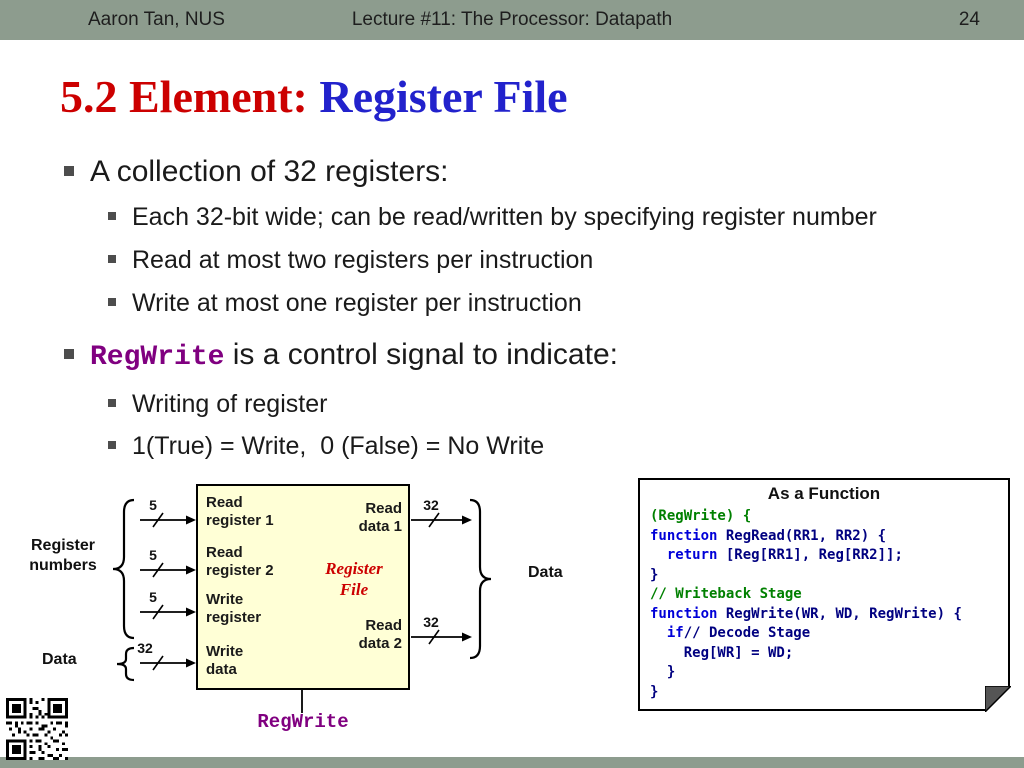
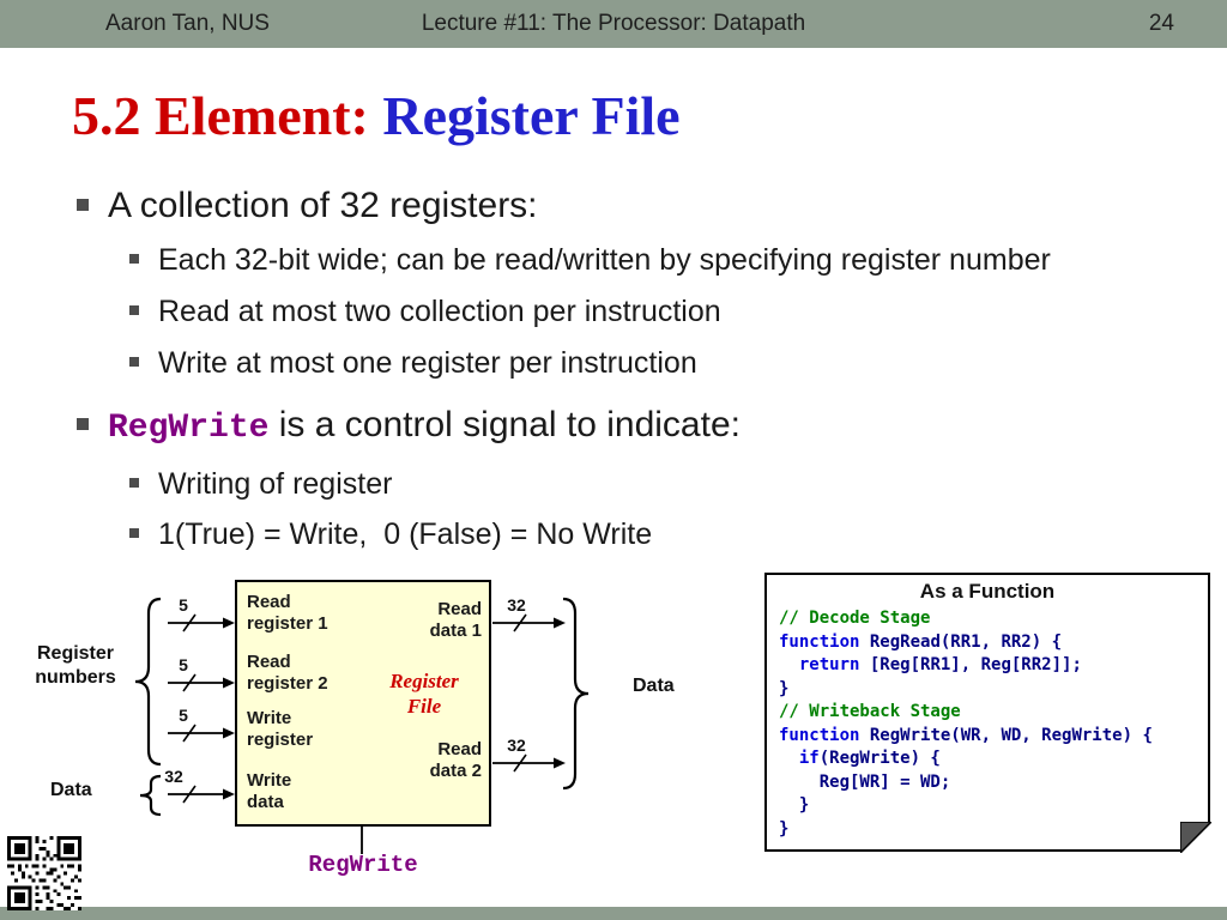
  Lecture #11: The Processor: Datapath
  Aaron Tan, NUS
  24
  5.2 Element: Register File
  A collection of 32 registers:
  Each 32-bit wide; can be read/written by specifying register number
- Read at most two registers per instruction
+ Read at most two collection per instruction
  Write at most one register per instruction
  RegWrite is a control signal to indicate:
  Writing of register
  1(True) = Write, 0 (False) = No Write
  Read
  register 1
  Read
  register 2
  Write
  register
  Write
  data
  Read
  data 1
  Read
  data 2
  Register
  File
  Register
  numbers
  Data
  Data
  5
  5
  5
  32
  32
  32
  RegWrite
  As a Function
- (RegWrite) {
+ // Decode Stage
  function RegRead(RR1, RR2) {
  return [Reg[RR1], Reg[RR2]];
  }
  // Writeback Stage
  function RegWrite(WR, WD, RegWrite) {
- if// Decode Stage
+ if(RegWrite) {
  Reg[WR] = WD;
  }
  }
